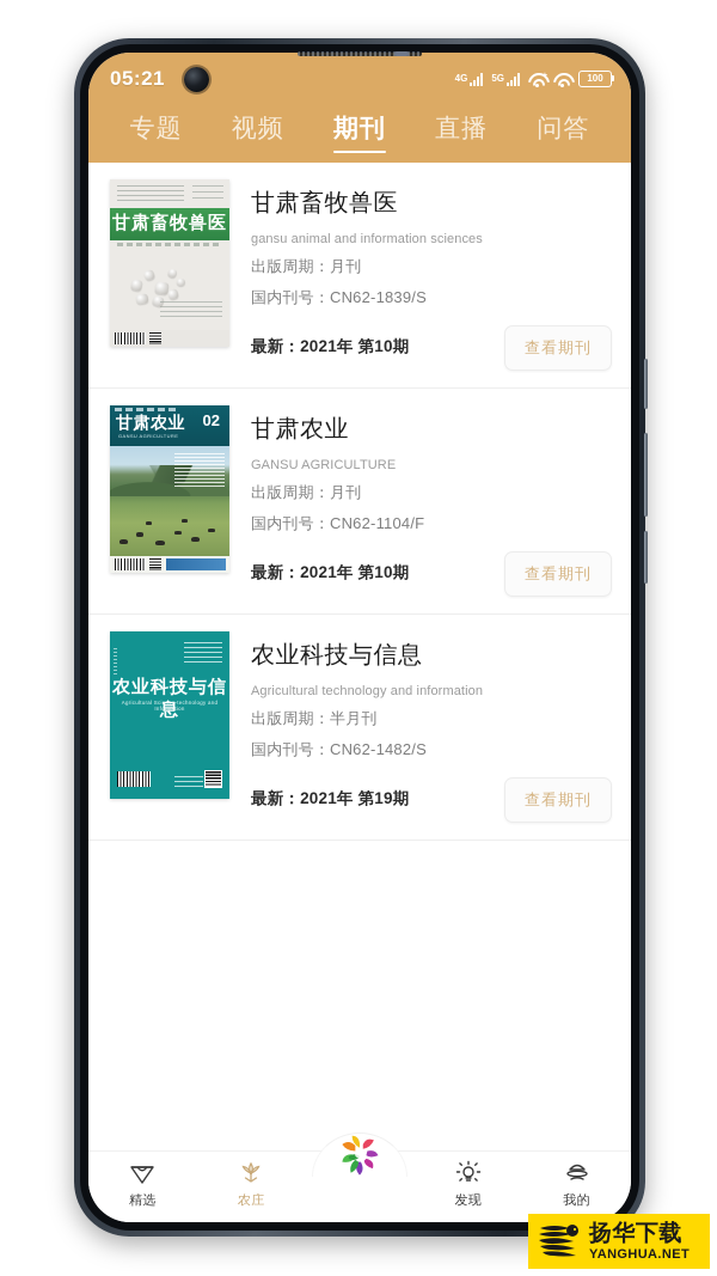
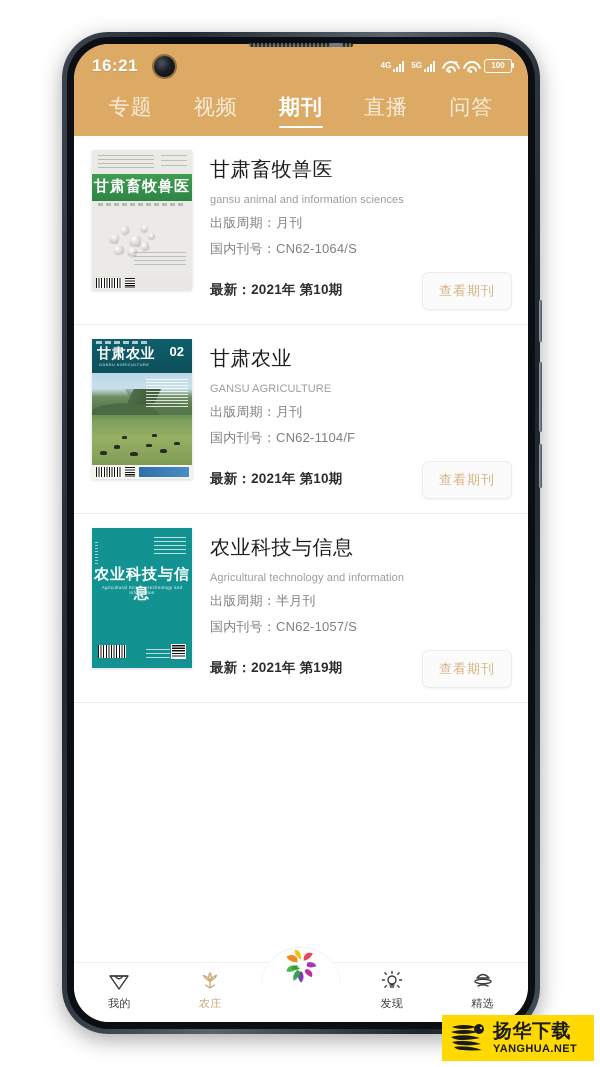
- 05:21
+ 16:21
  4G
  5G
  100
  专题
  视频
  期刊
  直播
  问答
  甘肃畜牧兽医
  甘肃畜牧兽医
  gansu animal and information sciences
  出版周期：月刊
- 国内刊号：CN62-1839/S
+ 国内刊号：CN62-1064/S
  最新：2021年 第10期
  查看期刊
  甘肃农业
  02
  甘肃农业
  GANSU AGRICULTURE
  出版周期：月刊
  国内刊号：CN62-1104/F
  最新：2021年 第10期
  查看期刊
  农业科技与信息
  农业科技与信息
  Agricultural technology and information
  出版周期：半月刊
- 国内刊号：CN62-1482/S
+ 国内刊号：CN62-1057/S
  最新：2021年 第19期
  查看期刊
- 精选
+ 我的
  农庄
  发现
- 我的
+ 精选
  扬华下载
  YANGHUA.NET
